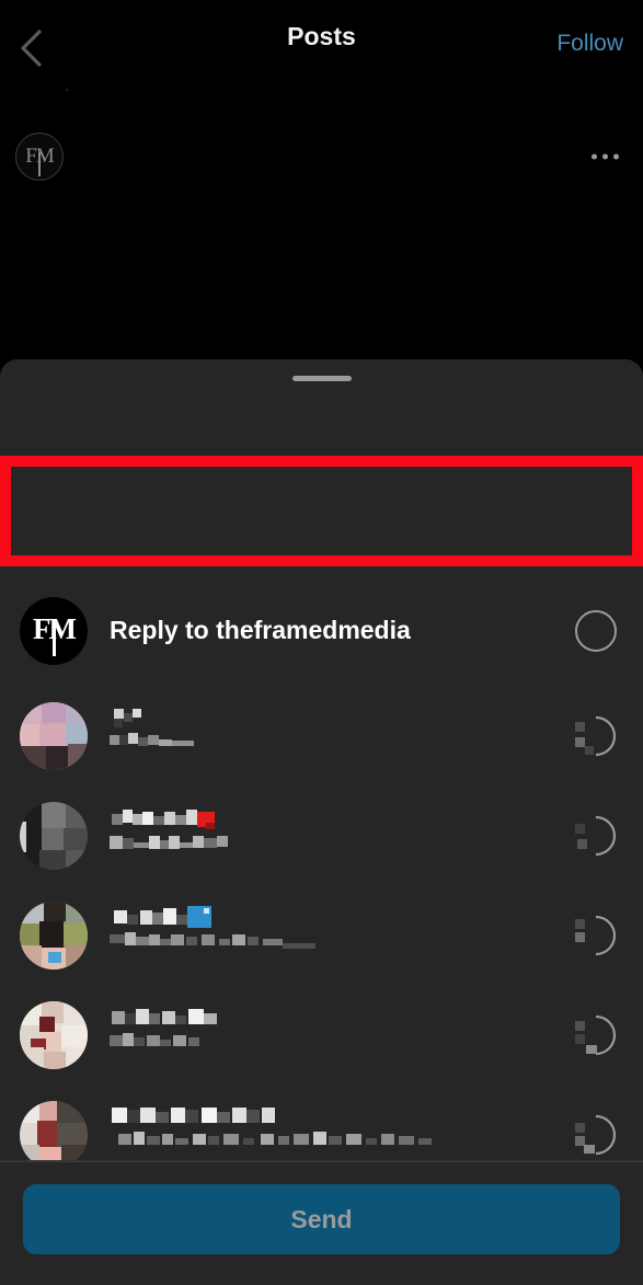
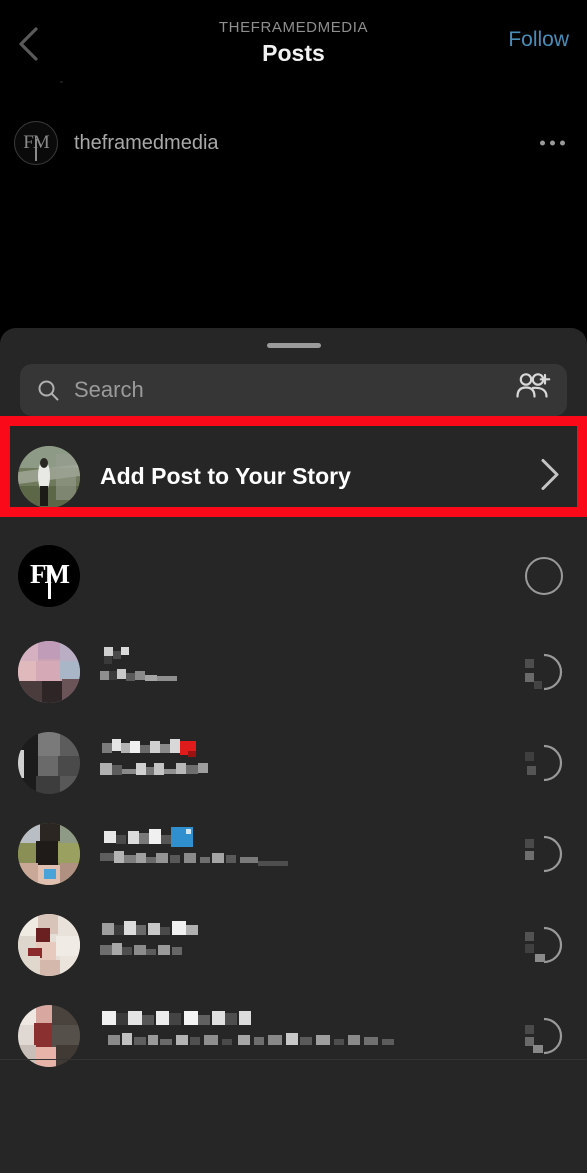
+ THEFRAMEDMEDIA
  Posts
  Follow
  FM
+ theframedmedia
+ Search
+ Add Post to Your Story
  FM
- Reply to theframedmedia
- Send
